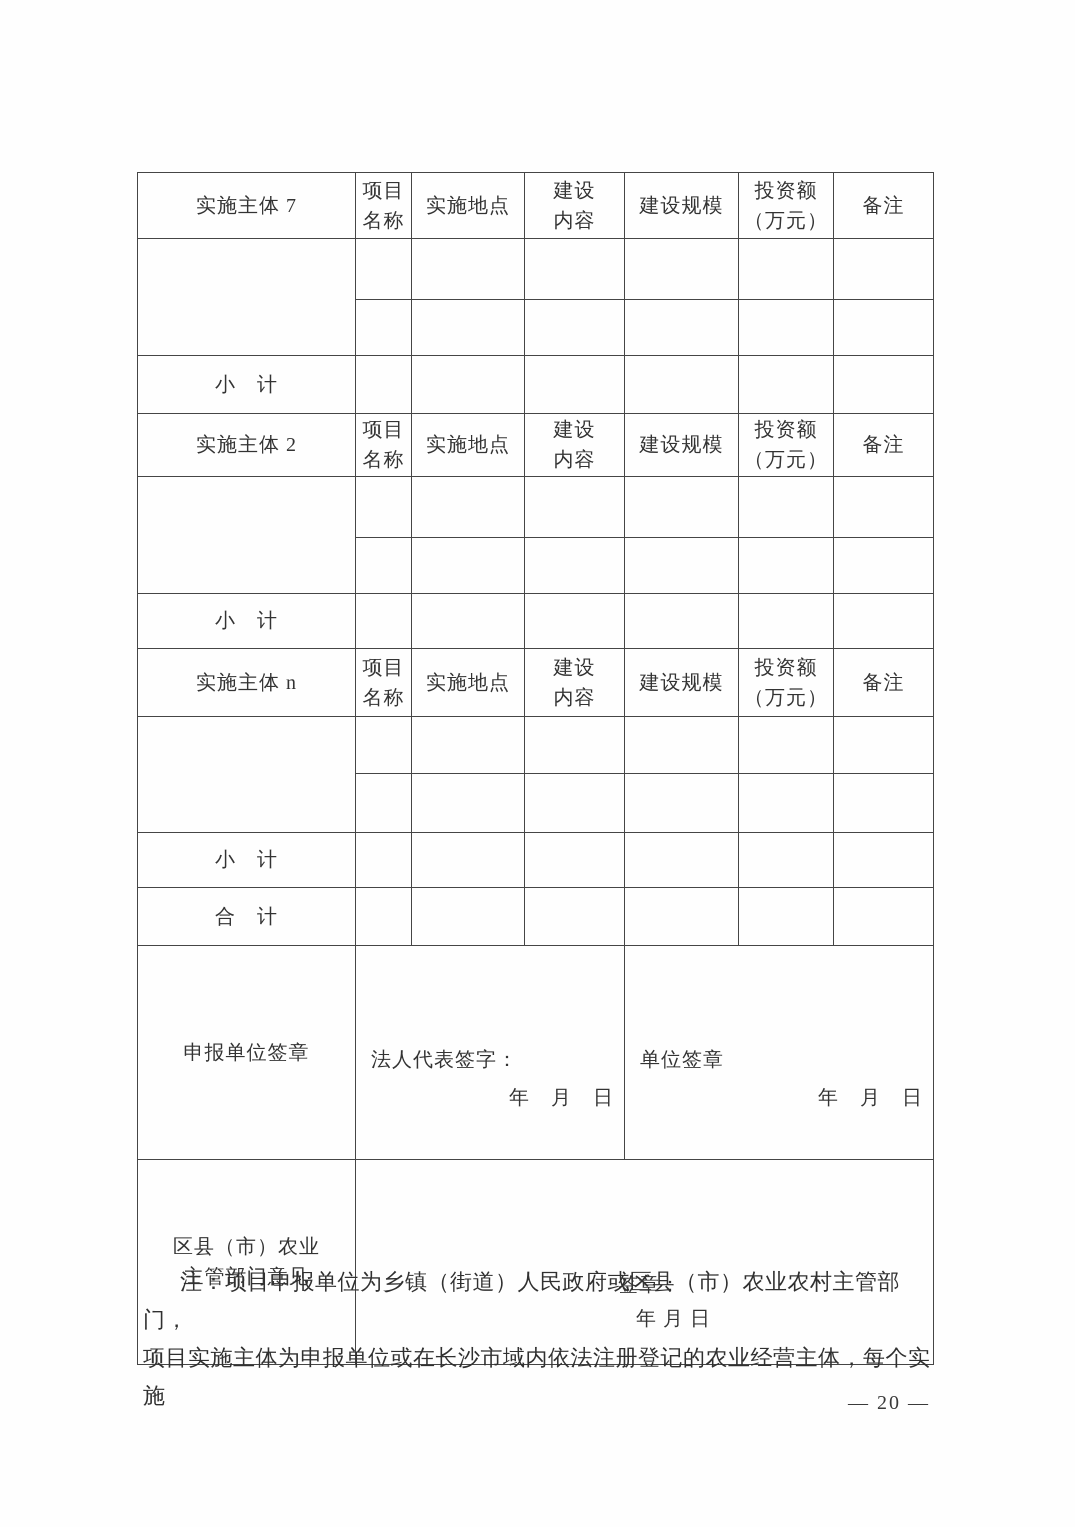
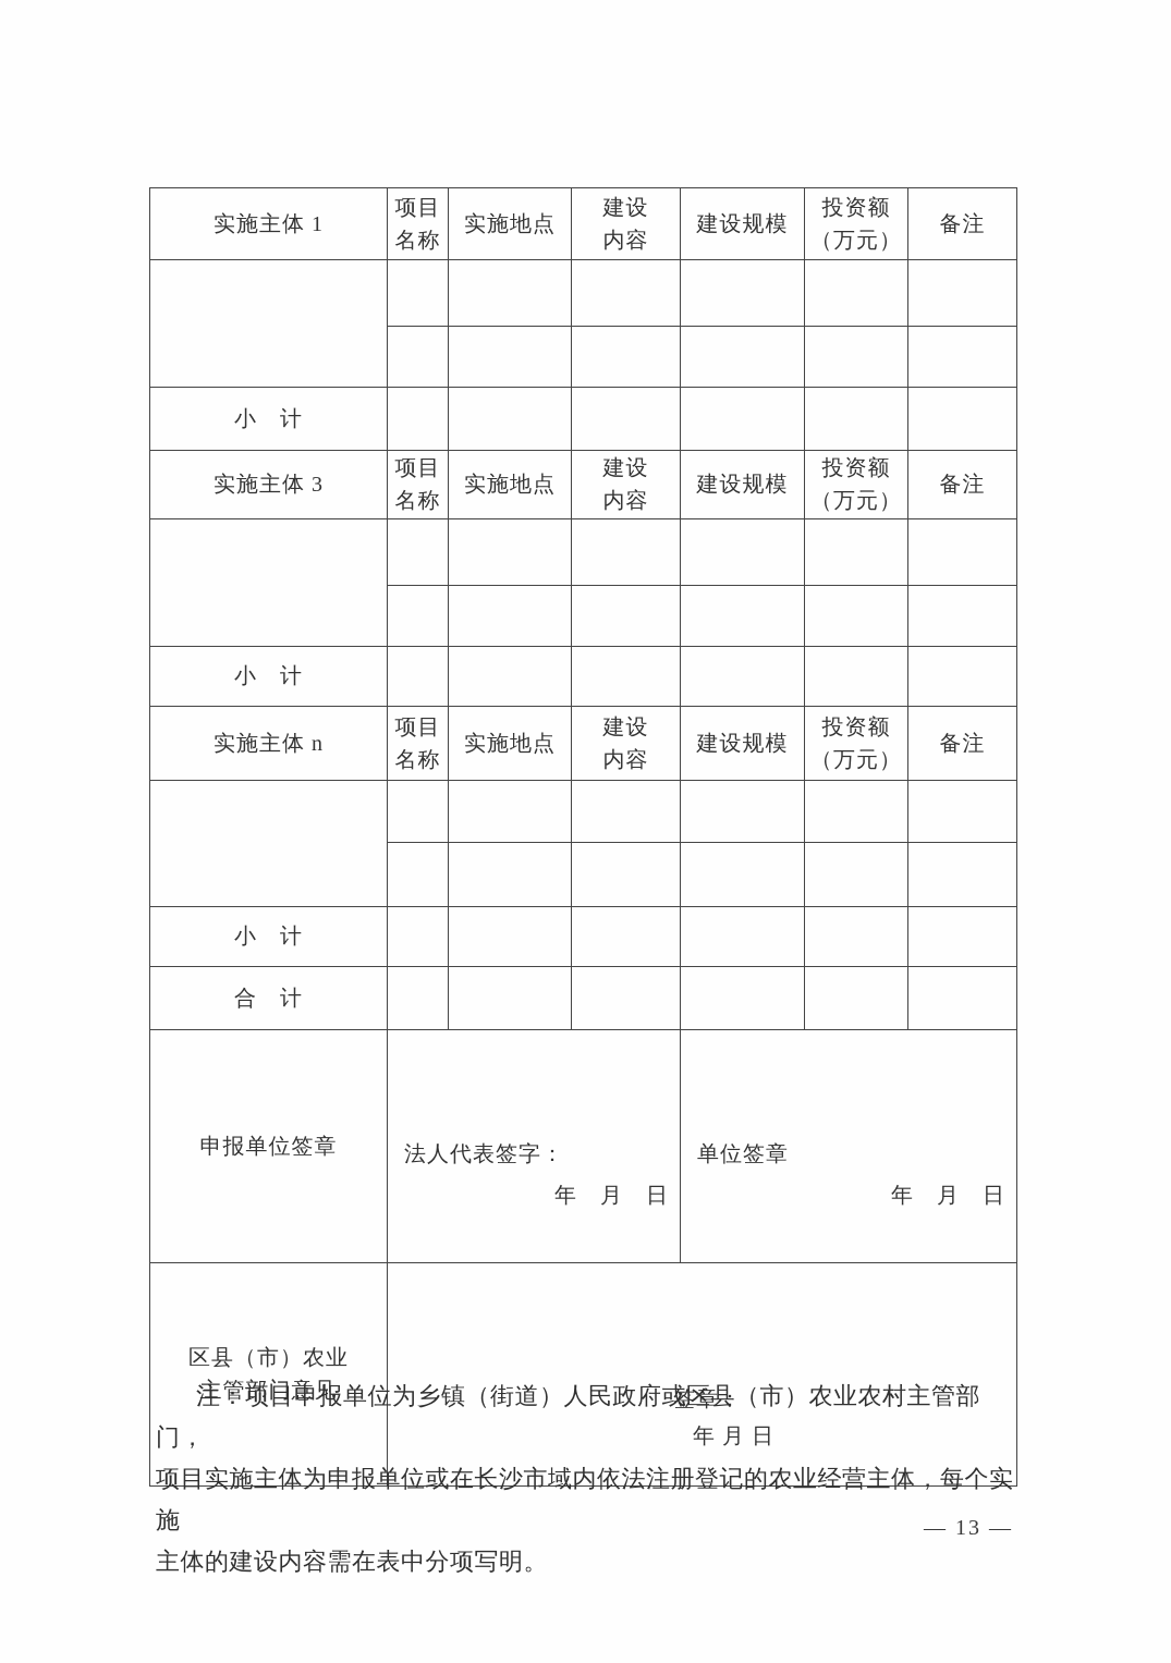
- 实施主体 7	项目 名称	实施地点	建设 内容	建设规模	投资额 （万元）	备注
+ 实施主体 1	项目 名称	实施地点	建设 内容	建设规模	投资额 （万元）	备注
  小 计
- 实施主体 2	项目 名称	实施地点	建设 内容	建设规模	投资额 （万元）	备注
+ 实施主体 3	项目 名称	实施地点	建设 内容	建设规模	投资额 （万元）	备注
  小 计
  实施主体 n	项目 名称	实施地点	建设 内容	建设规模	投资额 （万元）	备注
  小 计
  合 计
  申报单位签章	法人代表签字： 年 月 日	单位签章 年 月 日
  区县（市）农业 主管部门意见	签章： 年 月 日
  注：项目申报单位为乡镇（街道）人民政府或区县（市）农业农村主管部门，
  项目实施主体为申报单位或在长沙市域内依法注册登记的农业经营主体，每个实施
+ 主体的建设内容需在表中分项写明。
- — 20 —
+ — 13 —
